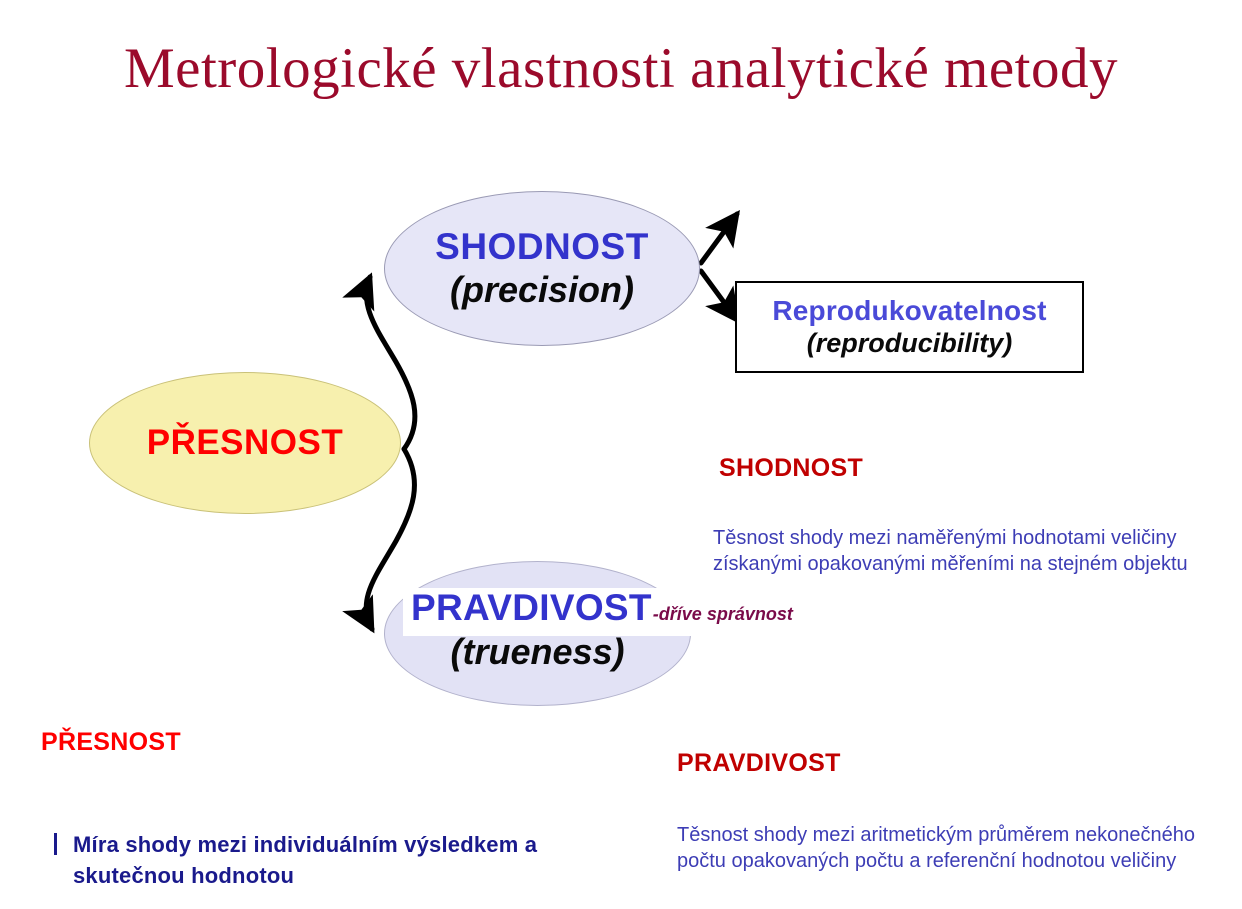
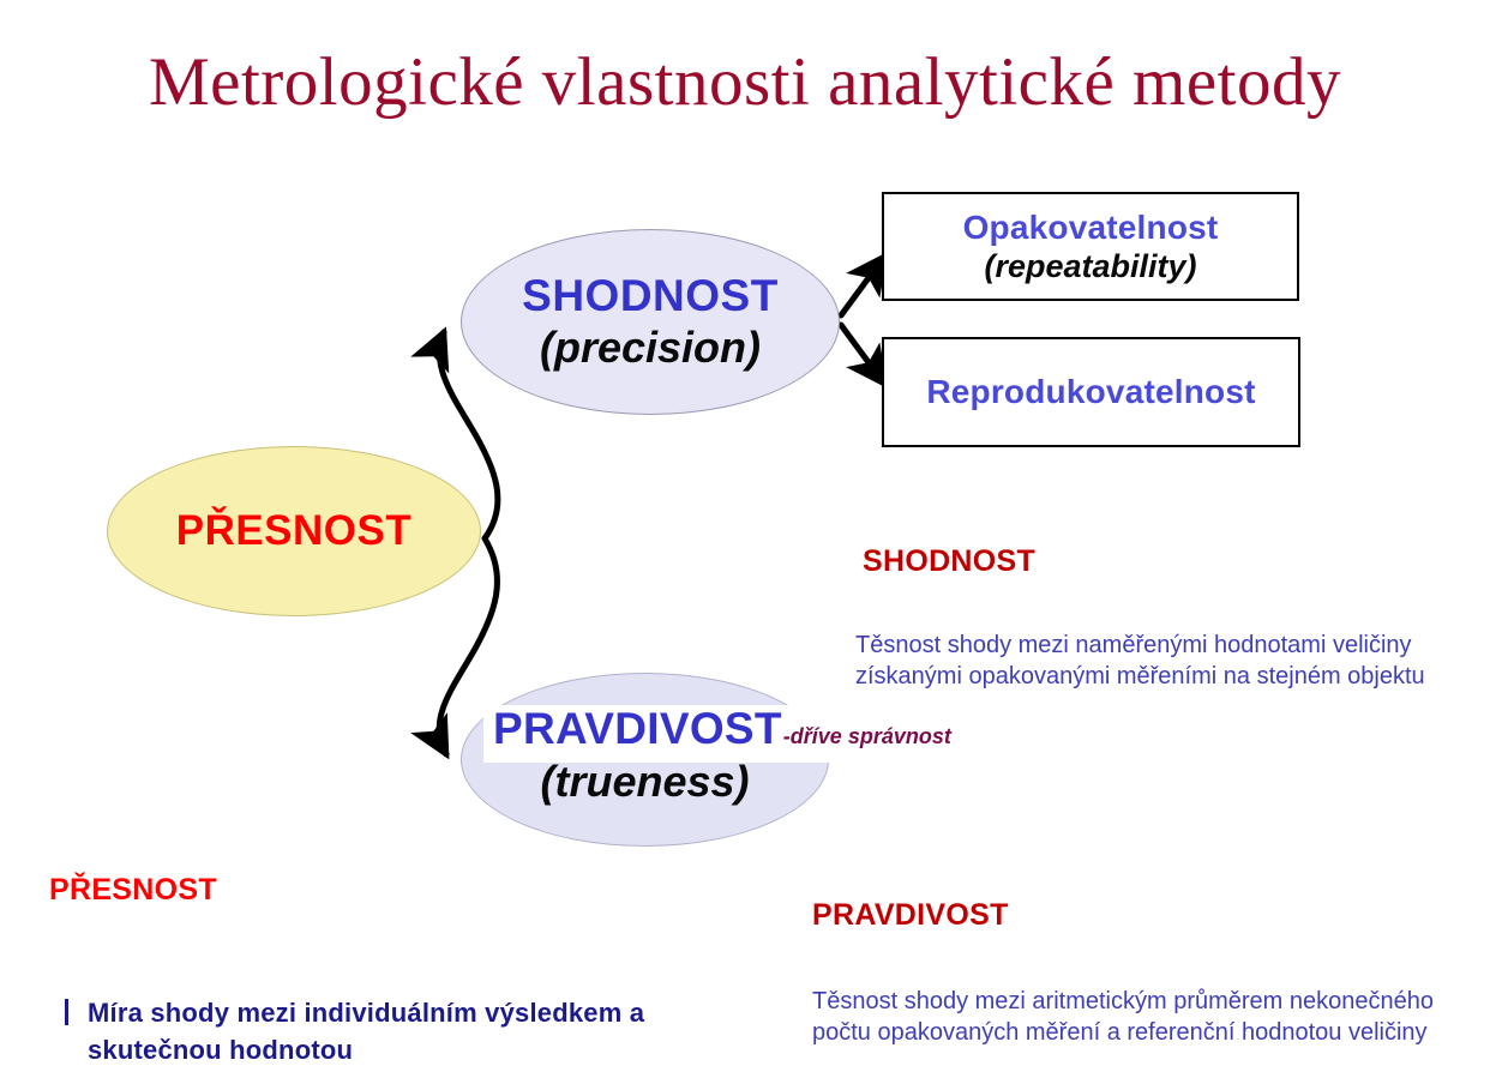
  Metrologické vlastnosti analytické metody
  SHODNOST
  (precision)
  PŘESNOST
  (trueness)
  PRAVDIVOST
  -dříve správnost
+ Opakovatelnost
+ (repeatability)
  Reprodukovatelnost
- (reproducibility)
  SHODNOST
  Těsnost shody mezi naměřenými hodnotami veličiny získanými opakovanými měřeními na stejném objektu
  PRAVDIVOST
- Těsnost shody mezi aritmetickým průměrem nekonečného počtu opakovaných počtu a referenční hodnotou veličiny
+ Těsnost shody mezi aritmetickým průměrem nekonečného počtu opakovaných měření a referenční hodnotou veličiny
  PŘESNOST
  Míra shody mezi individuálním výsledkem a skutečnou hodnotou
